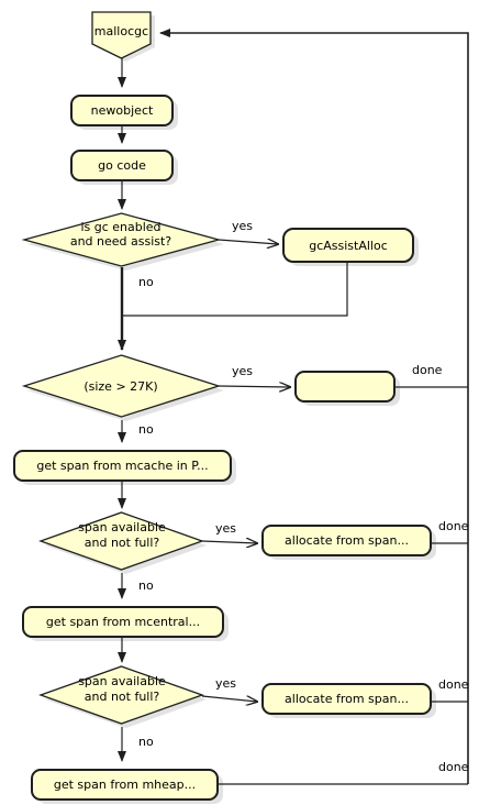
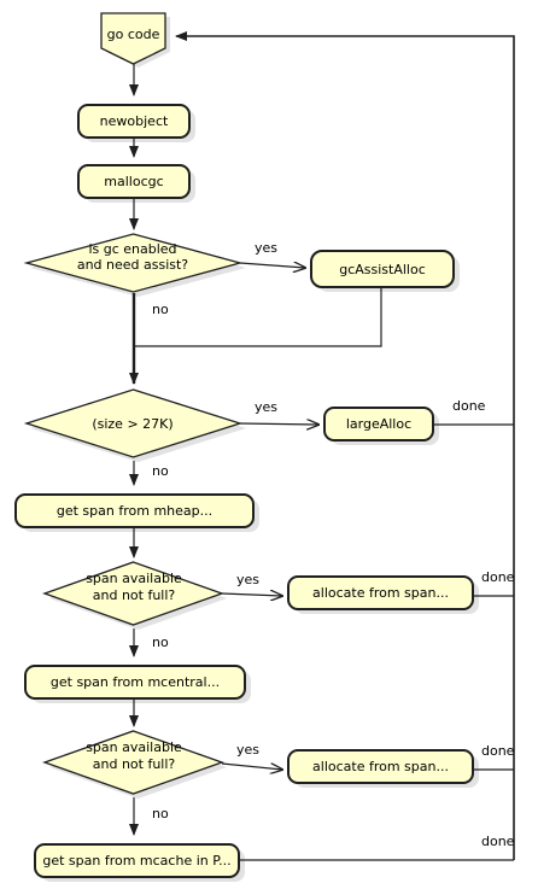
- mallocgc
+ go code
  newobject
- go code
+ mallocgc
  is gc enabled
  and need assist?
  gcAssistAlloc
  (size > 27K)
+ largeAlloc
- get span from mcache in P...
+ get span from mheap...
  span available
  and not full?
  allocate from span...
  get span from mcentral...
  span available
  and not full?
  allocate from span...
- get span from mheap...
+ get span from mcache in P...
  yes
  no
  yes
  no
  done
  yes
  no
  done
  yes
  no
  done
  done
